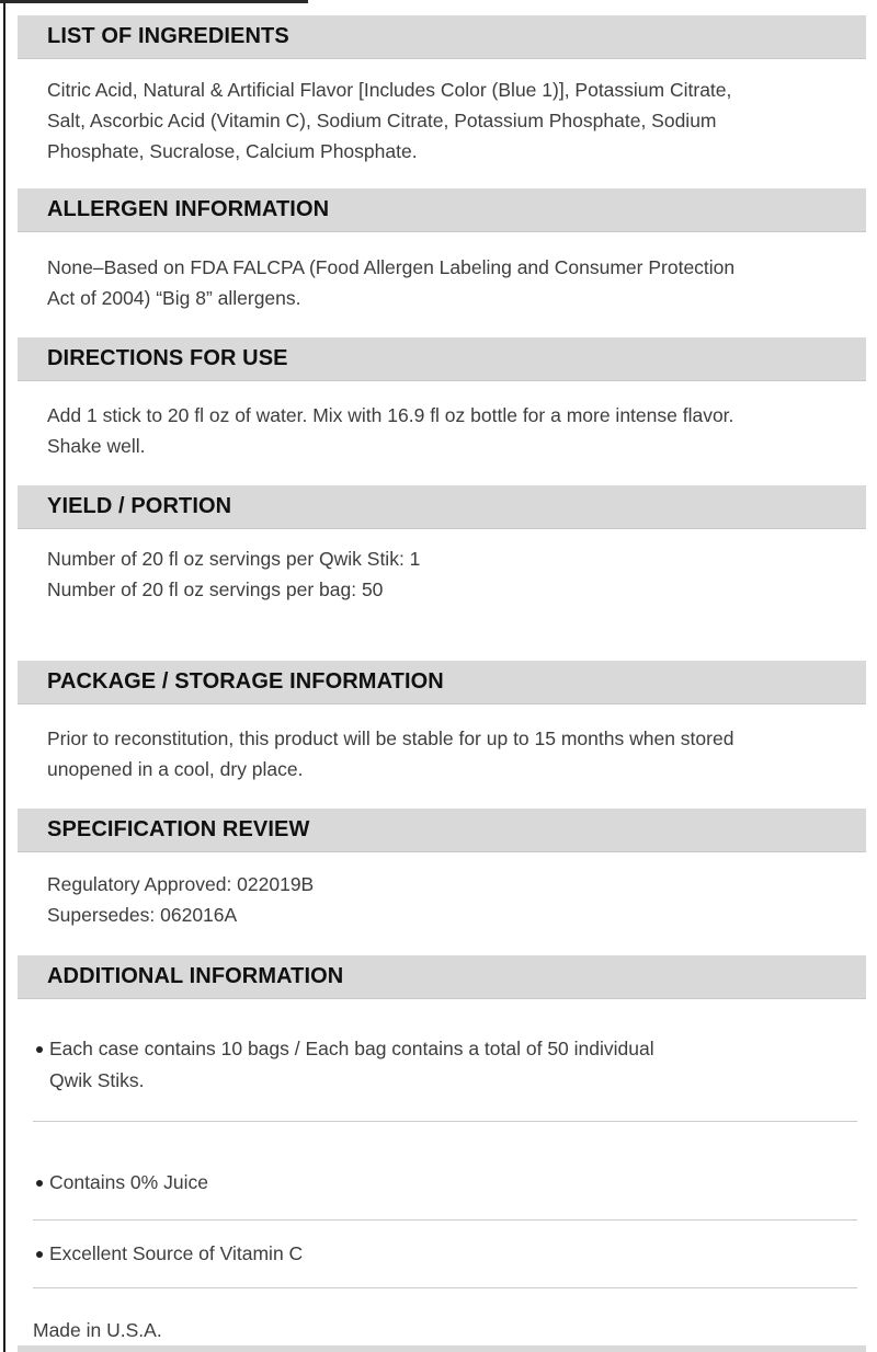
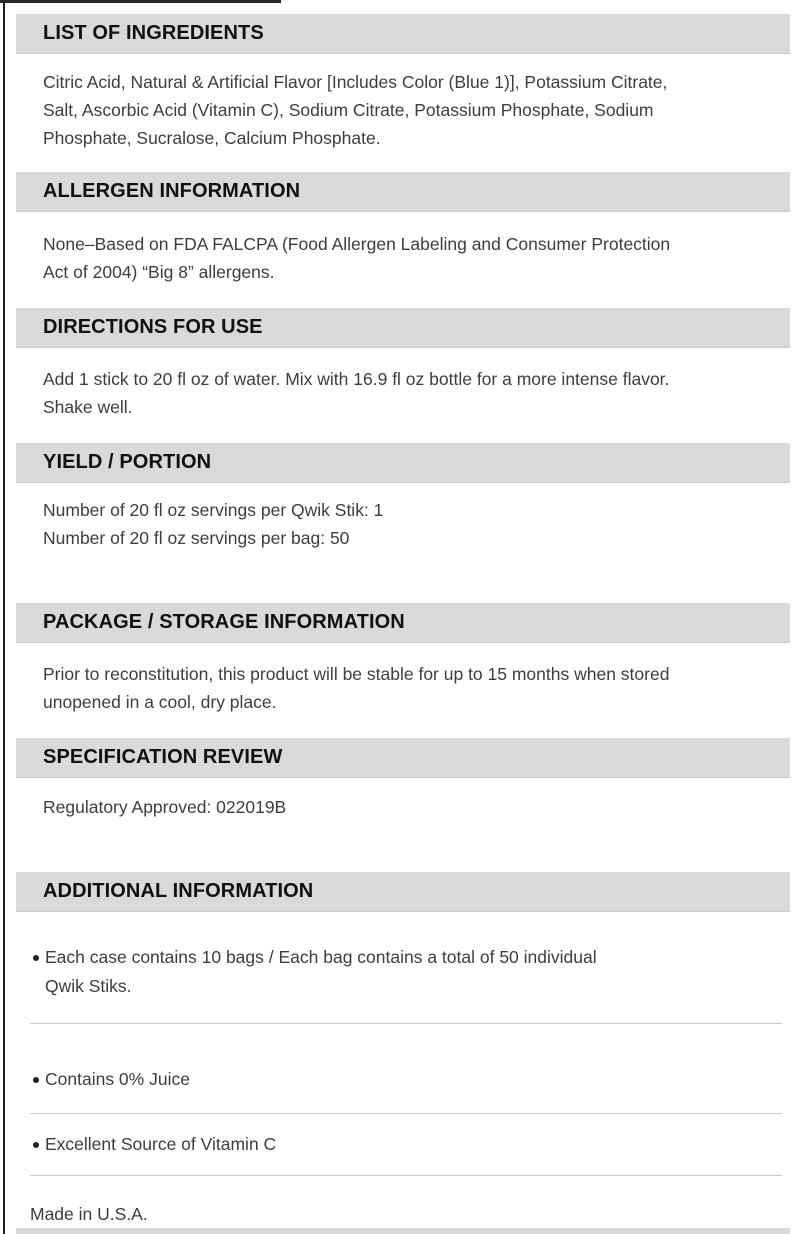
  LIST OF INGREDIENTS
  Citric Acid, Natural & Artificial Flavor [Includes Color (Blue 1)], Potassium Citrate,
  Salt, Ascorbic Acid (Vitamin C), Sodium Citrate, Potassium Phosphate, Sodium
  Phosphate, Sucralose, Calcium Phosphate.
  ALLERGEN INFORMATION
  None–Based on FDA FALCPA (Food Allergen Labeling and Consumer Protection
  Act of 2004) “Big 8” allergens.
  DIRECTIONS FOR USE
  Add 1 stick to 20 fl oz of water. Mix with 16.9 fl oz bottle for a more intense flavor.
  Shake well.
  YIELD / PORTION
  Number of 20 fl oz servings per Qwik Stik: 1
  Number of 20 fl oz servings per bag: 50
  PACKAGE / STORAGE INFORMATION
  Prior to reconstitution, this product will be stable for up to 15 months when stored
  unopened in a cool, dry place.
  SPECIFICATION REVIEW
  Regulatory Approved: 022019B
- Supersedes: 062016A
  ADDITIONAL INFORMATION
  Each case contains 10 bags / Each bag contains a total of 50 individual
  Qwik Stiks.
  Contains 0% Juice
  Excellent Source of Vitamin C
  Made in U.S.A.
